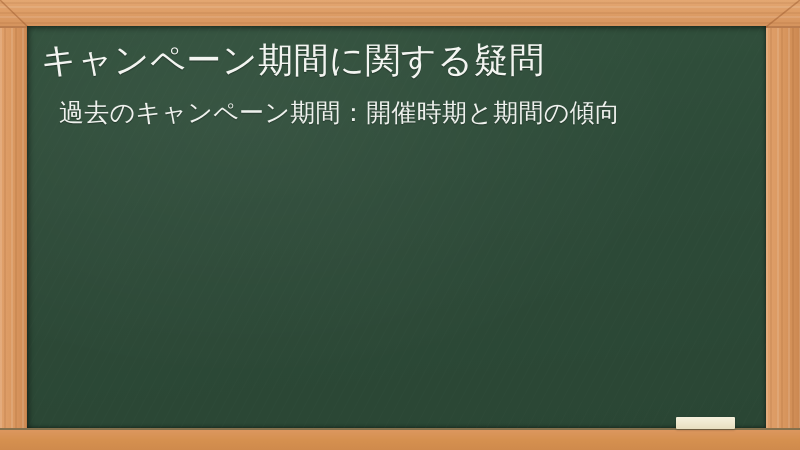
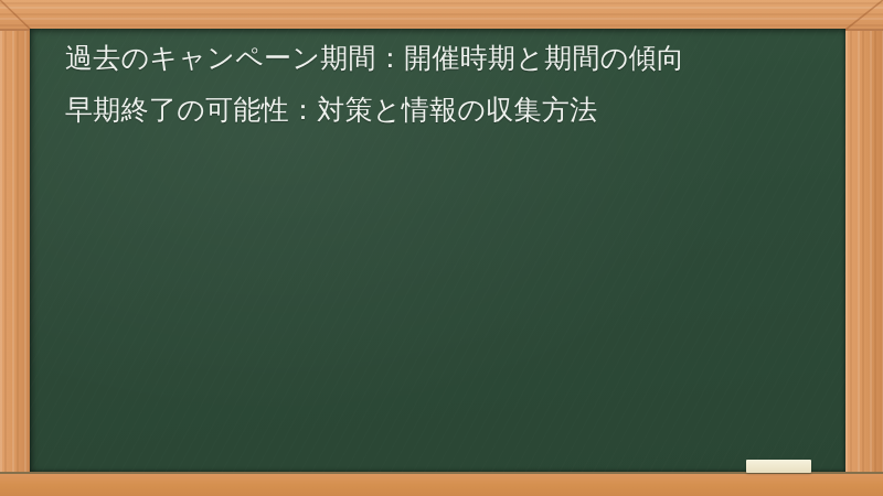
- キャンペーン期間に関する疑問
  過去のキャンペーン期間：開催時期と期間の傾向
+ 早期終了の可能性：対策と情報の収集方法
